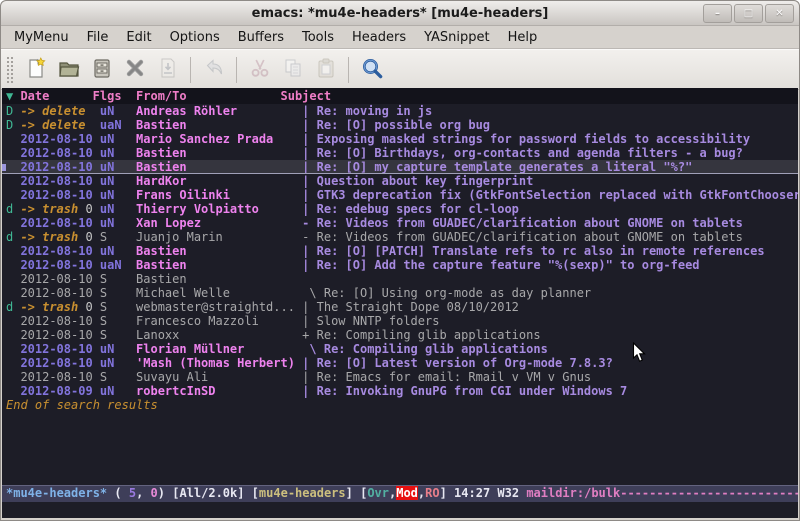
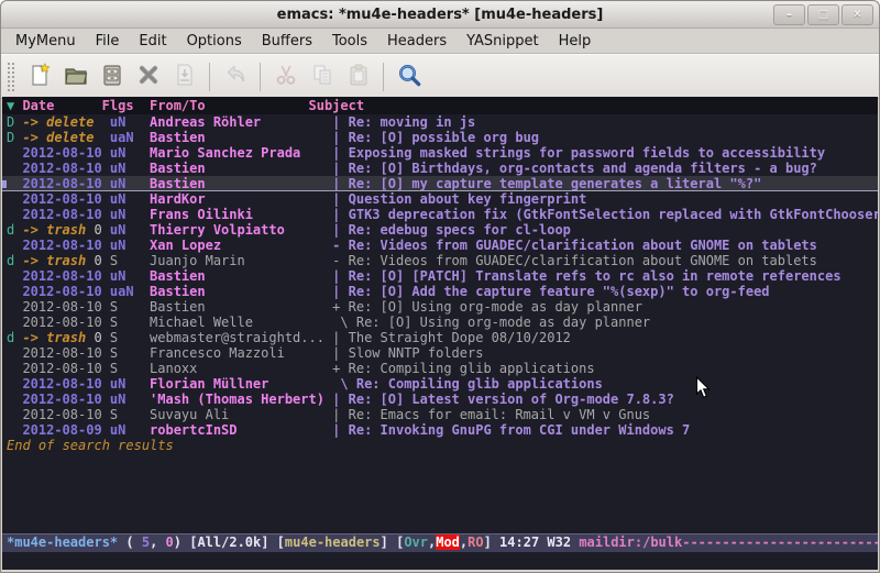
  emacs: *mu4e-headers* [mu4e-headers]
  –
  □
  ✕
  MyMenu
  File
  Edit
  Options
  Buffers
  Tools
  Headers
  YASnippet
  Help
  ▼
  Date
  Flgs
  From/To
  Subject
  D
  -> delete
  uN
  Andreas Röhler
  | Re: moving in js
  D
  -> delete
  uaN
  Bastien
  | Re: [O] possible org bug
  2012-08-10
  uN
  Mario Sanchez Prada
  | Exposing masked strings for password fields to accessibility
  2012-08-10
  uN
  Bastien
  | Re: [O] Birthdays, org-contacts and agenda filters - a bug?
  2012-08-10
  uN
  Bastien
  | Re: [O] my capture template generates a literal "%?"
  2012-08-10
  uN
  HardKor
  | Question about key fingerprint
  2012-08-10
  uN
  Frans Oilinki
  | GTK3 deprecation fix (GtkFontSelection replaced with GtkFontChooser
  d
  -> trash 0
  uN
  Thierry Volpiatto
  | Re: edebug specs for cl-loop
  2012-08-10
  uN
  Xan Lopez
  - Re: Videos from GUADEC/clarification about GNOME on tablets
  d
  -> trash 0
  S
  Juanjo Marin
  - Re: Videos from GUADEC/clarification about GNOME on tablets
  2012-08-10
  uN
  Bastien
  | Re: [O] [PATCH] Translate refs to rc also in remote references
  2012-08-10
  uaN
  Bastien
  | Re: [O] Add the capture feature "%(sexp)" to org-feed
  2012-08-10
  S
  Bastien
+ + Re: [O] Using org-mode as day planner
  2012-08-10
  S
  Michael Welle
  \ Re: [O] Using org-mode as day planner
  d
  -> trash 0
  S
  webmaster@straightd...
  | The Straight Dope 08/10/2012
  2012-08-10
  S
  Francesco Mazzoli
  | Slow NNTP folders
  2012-08-10
  S
  Lanoxx
  + Re: Compiling glib applications
  2012-08-10
  uN
  Florian Müllner
  \ Re: Compiling glib applications
  2012-08-10
  uN
  'Mash (Thomas Herbert)
  | Re: [O] Latest version of Org-mode 7.8.3?
  2012-08-10
  S
  Suvayu Ali
  | Re: Emacs for email: Rmail v VM v Gnus
  2012-08-09
  uN
  robertcInSD
  | Re: Invoking GnuPG from CGI under Windows 7
  End of search results
  *mu4e-headers* ( 5, 0) [All/2.0k] [mu4e-headers] [Ovr,Mod,RO] 14:27 W32 maildir:/bulk-------------------------
